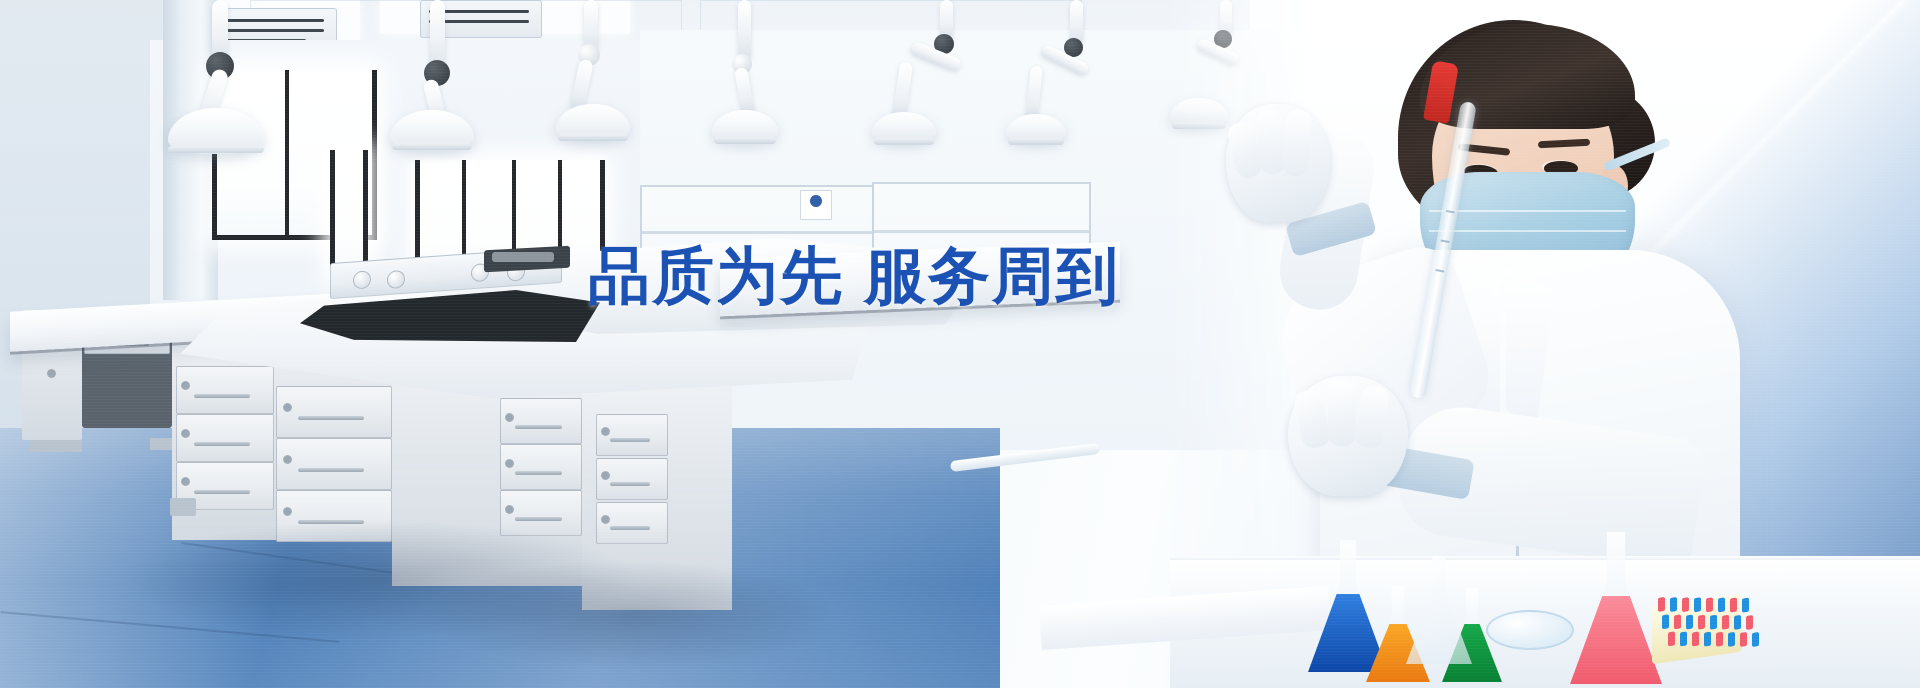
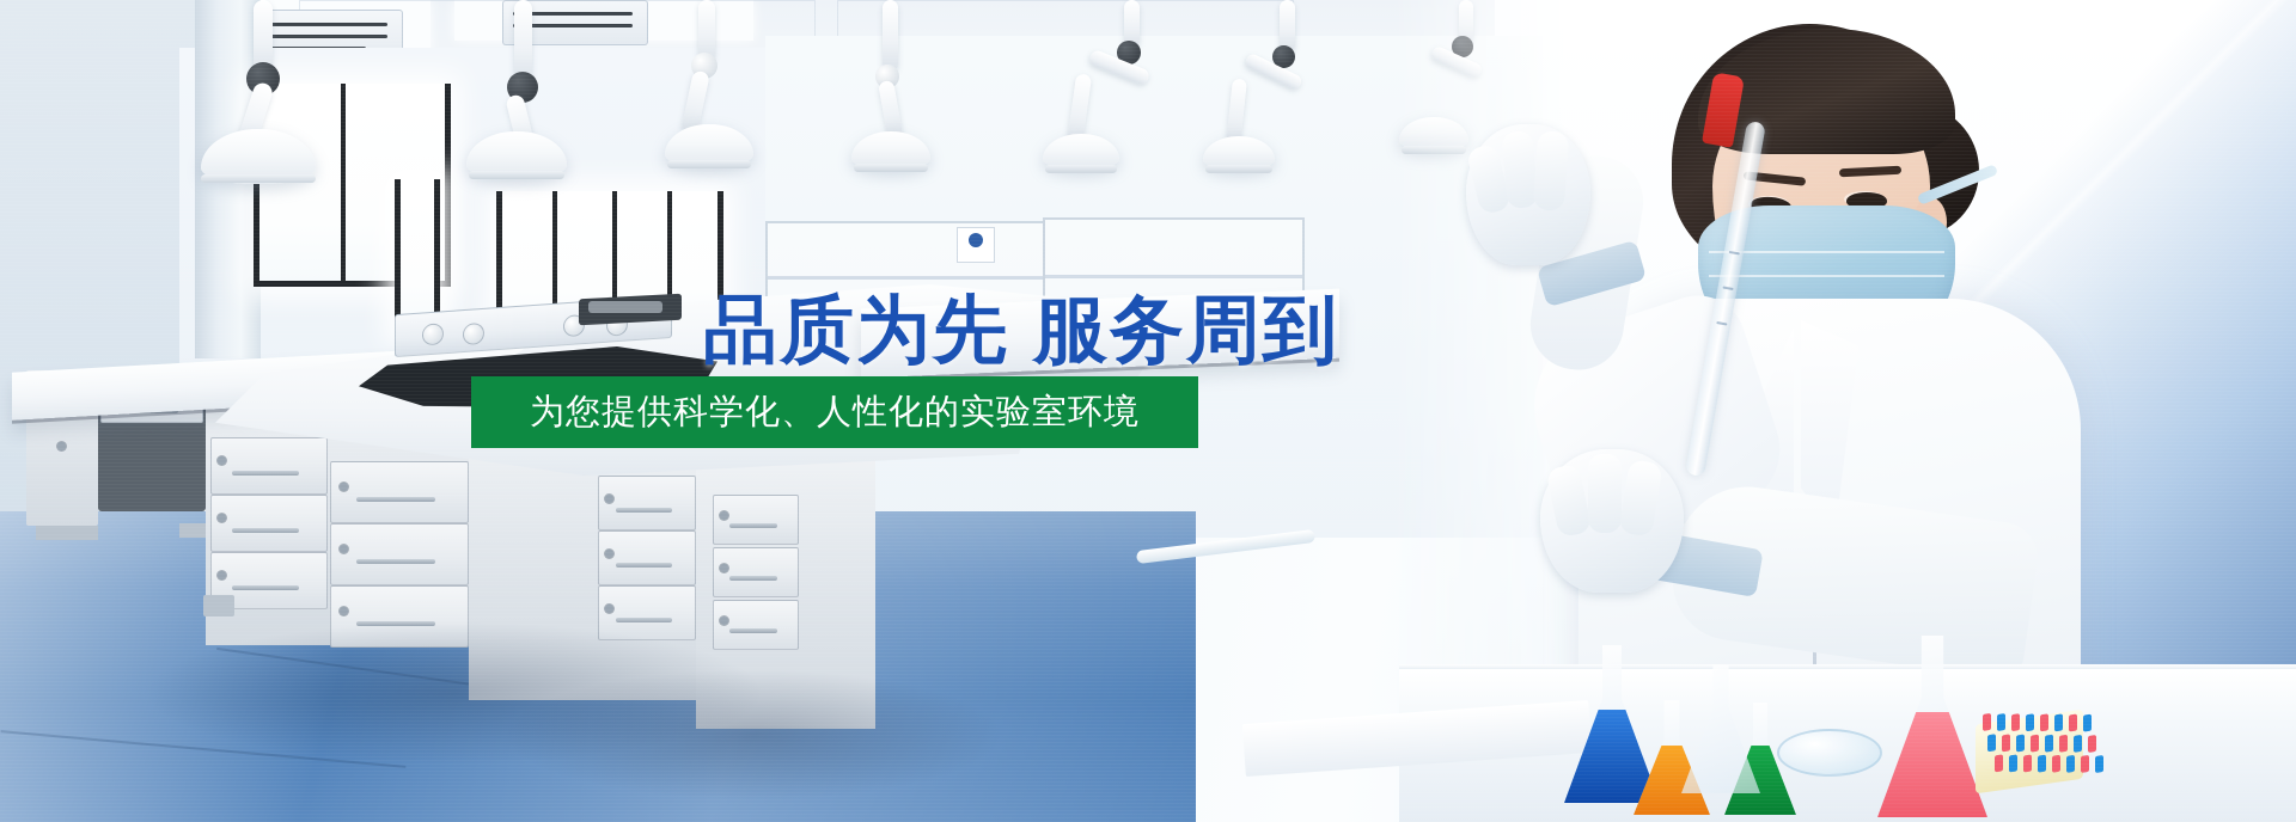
  品质为先 服务周到
+ 为您提供科学化、人性化的实验室环境
